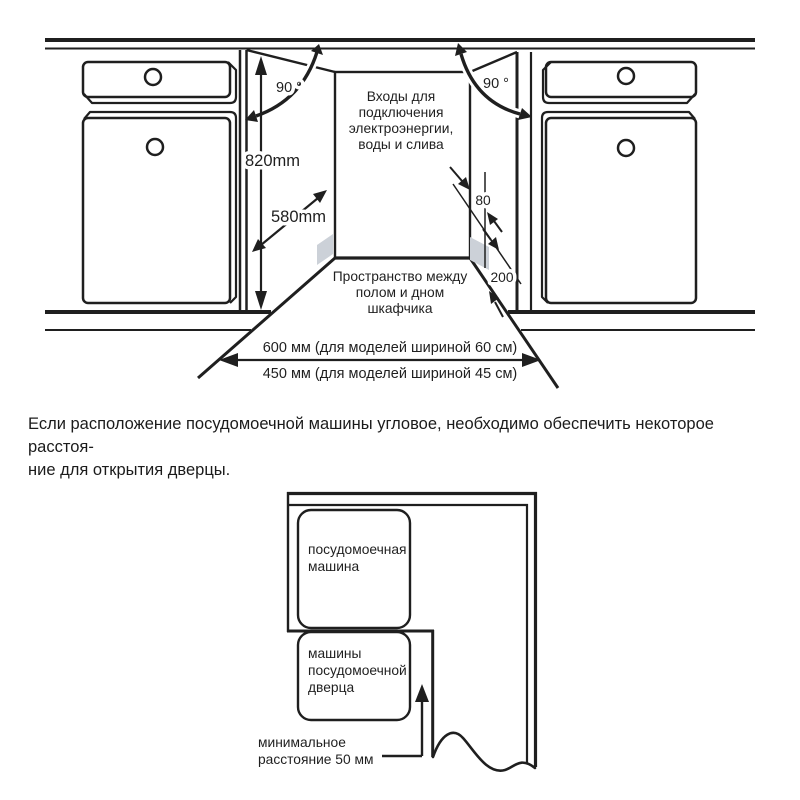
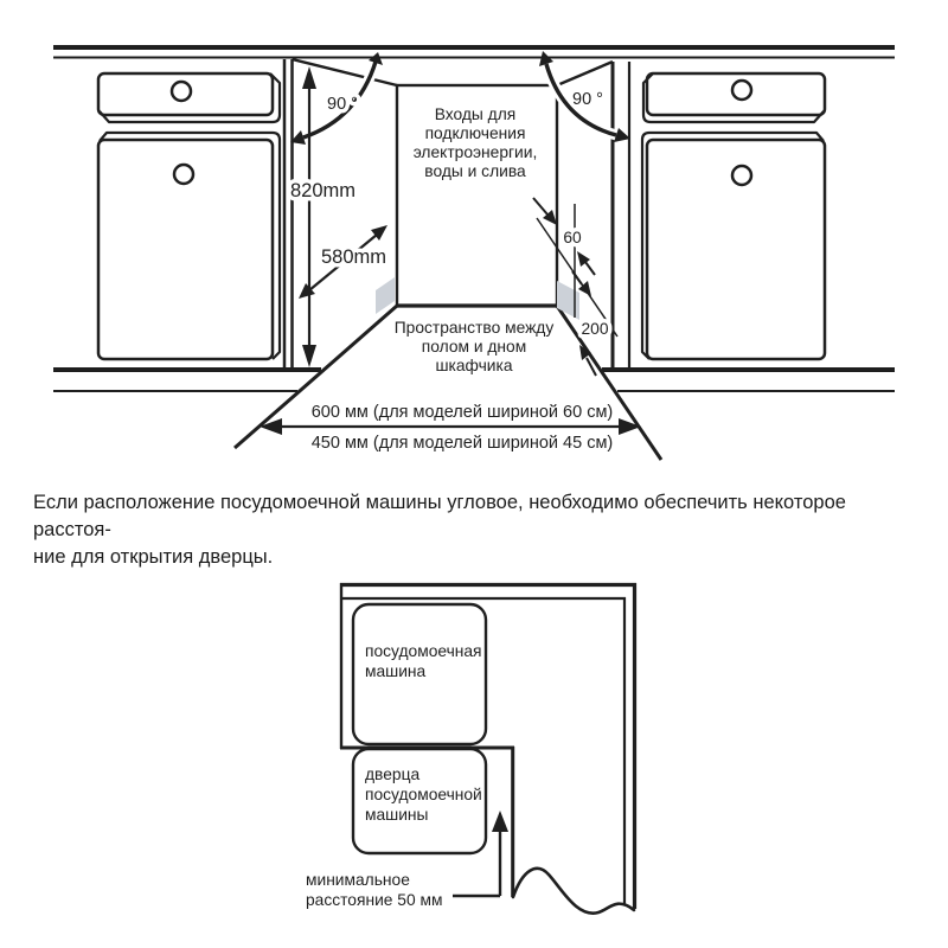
  90 °
  90 °
  820mm
  580mm
  Входы для
  подключения
  электроэнергии,
  воды и слива
  Пространство между
  полом и дном
  шкафчика
- 80
+ 60
  200
  600 мм (для моделей шириной 60 см)
  450 мм (для моделей шириной 45 см)
  Если расположение посудомоечной машины угловое, необходимо обеспечить некоторое расстоя-
  ние для открытия дверцы.
  посудомоечная
  машина
- машины
+ дверца
  посудомоечной
- дверца
+ машины
  минимальное
  расстояние 50 мм
